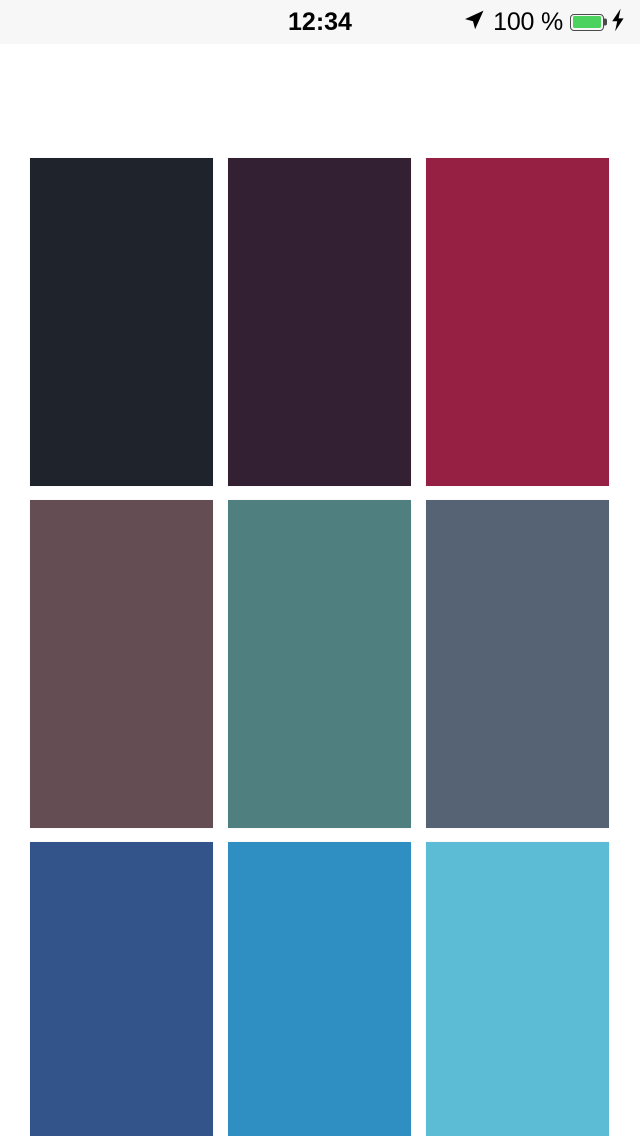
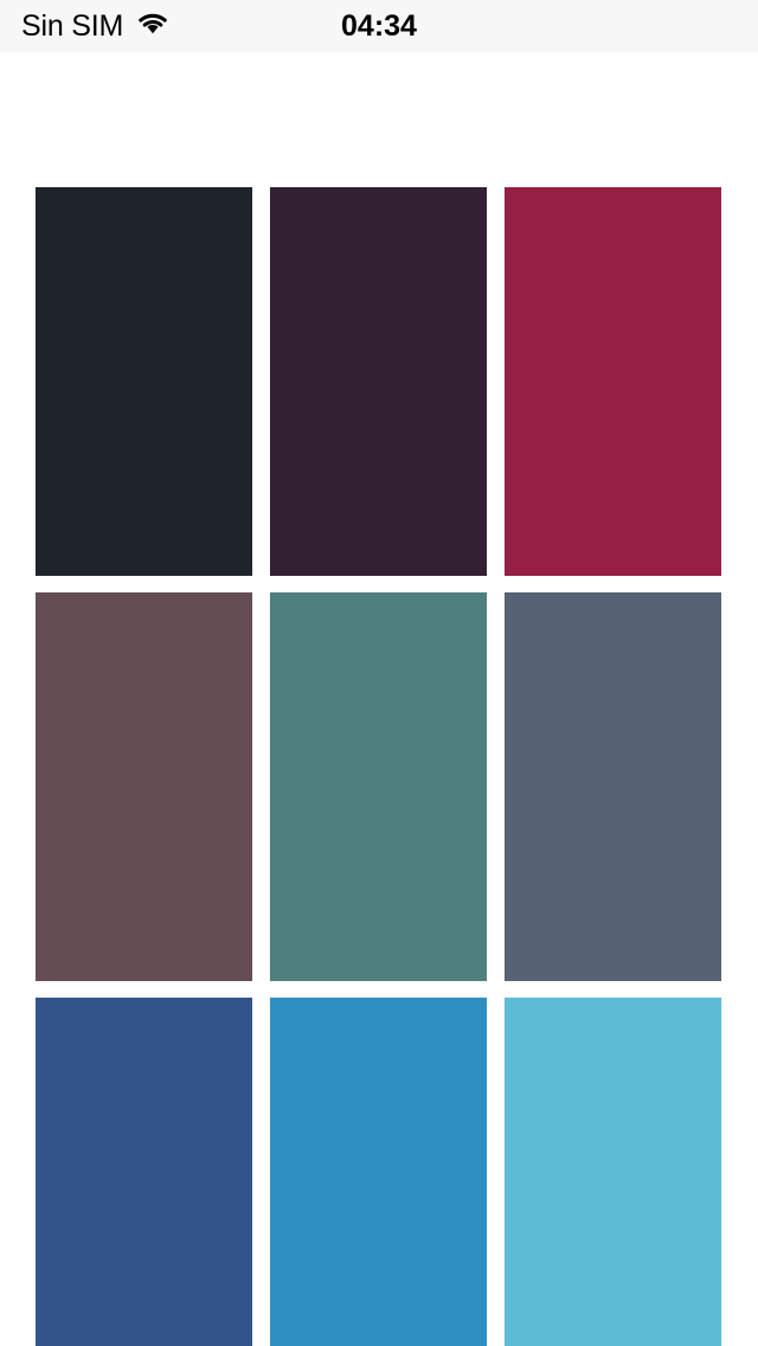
+ Sin SIM
- 12:34
+ 04:34
- 100 %
